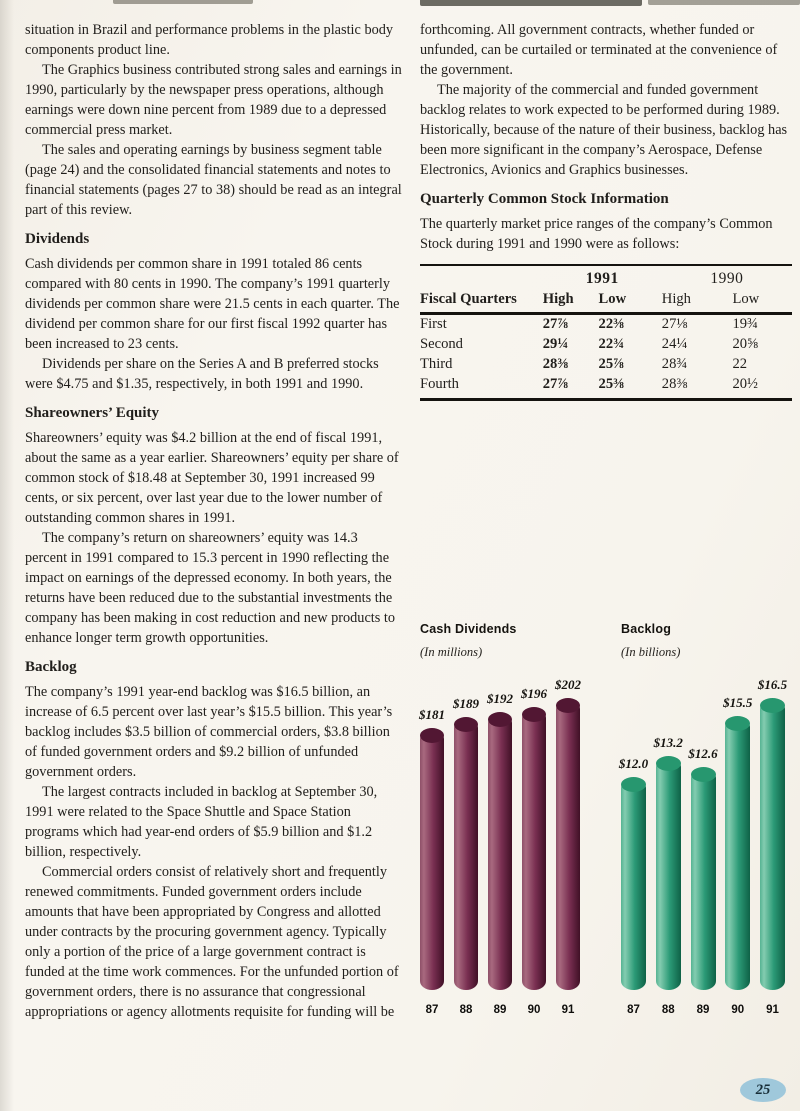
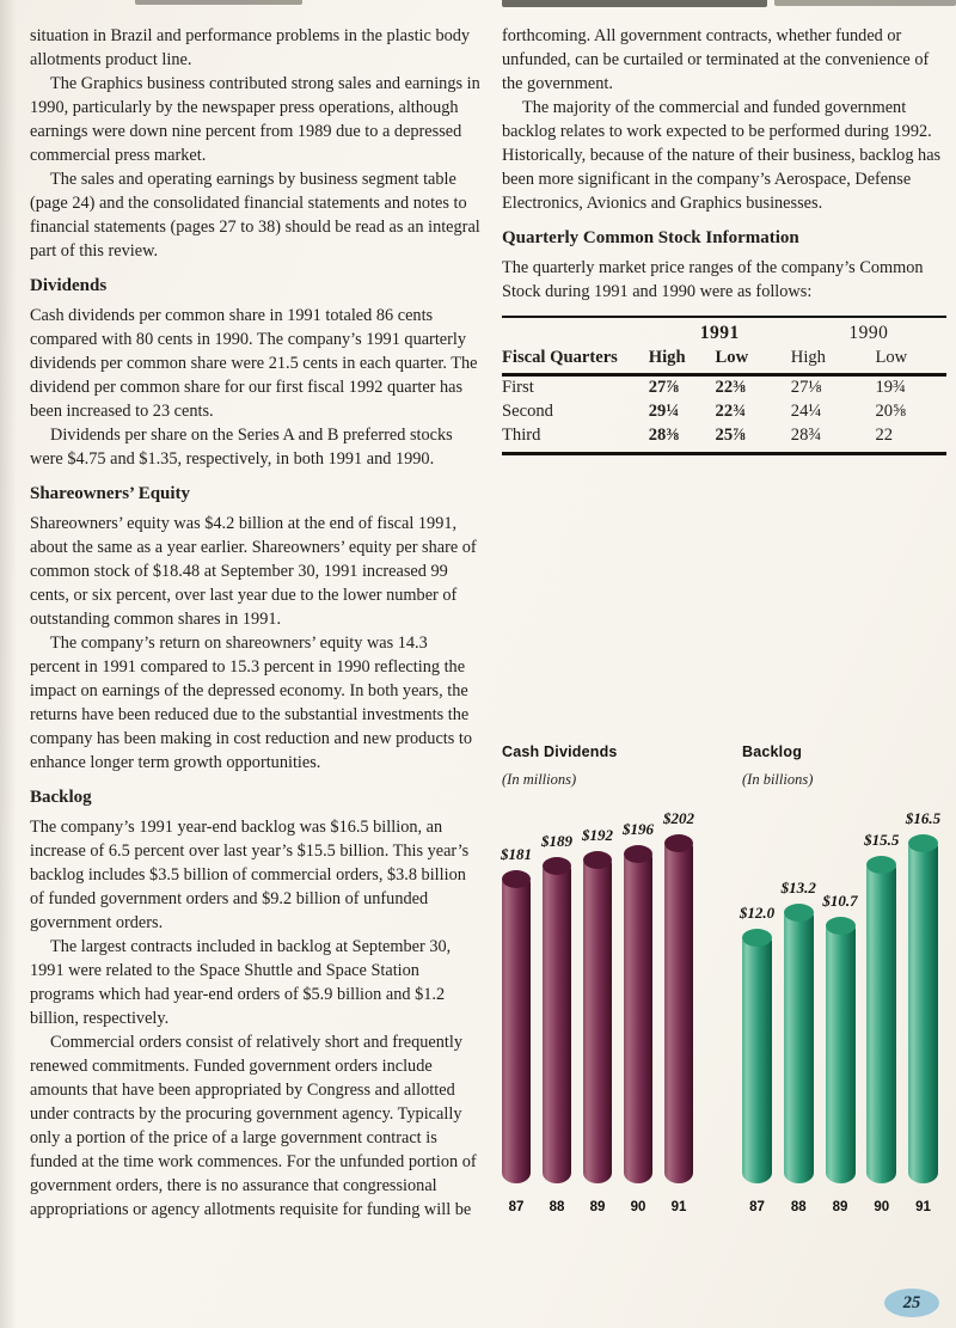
- situation in Brazil and performance problems in the plastic body components product line.
+ situation in Brazil and performance problems in the plastic body allotments product line.
  The Graphics business contributed strong sales and earnings in 1990, particularly by the newspaper press operations, although earnings were down nine percent from 1989 due to a depressed commercial press market.
  The sales and operating earnings by business segment table (page 24) and the consolidated financial statements and notes to financial statements (pages 27 to 38) should be read as an integral part of this review.
  Dividends
  Cash dividends per common share in 1991 totaled 86 cents compared with 80 cents in 1990. The company’s 1991 quarterly dividends per common share were 21.5 cents in each quarter. The dividend per common share for our first fiscal 1992 quarter has been increased to 23 cents.
  Dividends per share on the Series A and B preferred stocks were $4.75 and $1.35, respectively, in both 1991 and 1990.
  Shareowners’ Equity
  Shareowners’ equity was $4.2 billion at the end of fiscal 1991, about the same as a year earlier. Shareowners’ equity per share of common stock of $18.48 at September 30, 1991 increased 99 cents, or six percent, over last year due to the lower number of outstanding common shares in 1991.
  The company’s return on shareowners’ equity was 14.3 percent in 1991 compared to 15.3 percent in 1990 reflecting the impact on earnings of the depressed economy. In both years, the returns have been reduced due to the substantial investments the company has been making in cost reduction and new products to enhance longer term growth opportunities.
  Backlog
  The company’s 1991 year-end backlog was $16.5 billion, an increase of 6.5 percent over last year’s $15.5 billion. This year’s backlog includes $3.5 billion of commercial orders, $3.8 billion of funded government orders and $9.2 billion of unfunded government orders.
  The largest contracts included in backlog at September 30, 1991 were related to the Space Shuttle and Space Station programs which had year-end orders of $5.9 billion and $1.2 billion, respectively.
  Commercial orders consist of relatively short and frequently renewed commitments. Funded government orders include amounts that have been appropriated by Congress and allotted under contracts by the procuring government agency. Typically only a portion of the price of a large government contract is funded at the time work commences. For the unfunded portion of government orders, there is no assurance that congressional appropriations or agency allotments requisite for funding will be
  forthcoming. All government contracts, whether funded or unfunded, can be curtailed or terminated at the convenience of the government.
- The majority of the commercial and funded government backlog relates to work expected to be performed during 1989. Historically, because of the nature of their business, backlog has been more significant in the company’s Aerospace, Defense Electronics, Avionics and Graphics businesses.
+ The majority of the commercial and funded government backlog relates to work expected to be performed during 1992. Historically, because of the nature of their business, backlog has been more significant in the company’s Aerospace, Defense Electronics, Avionics and Graphics businesses.
  Quarterly Common Stock Information
  The quarterly market price ranges of the company’s Common Stock during 1991 and 1990 were as follows:
  	1991	1990
  Fiscal Quarters	High	Low	High	Low
  First	27⅞	22⅜	27⅛	19¾
  Second	29¼	22¾	24¼	20⅝
  Third	28⅜	25⅞	28¾	22
- Fourth	27⅞	25⅜	28⅜	20½
  Cash Dividends
  (In millions)
  $181
  87
  $189
  88
  $192
  89
  $196
  90
  $202
  91
  Backlog
  (In billions)
  $12.0
  87
  $13.2
  88
- $12.6
+ $10.7
  89
  $15.5
  90
  $16.5
  91
  25
